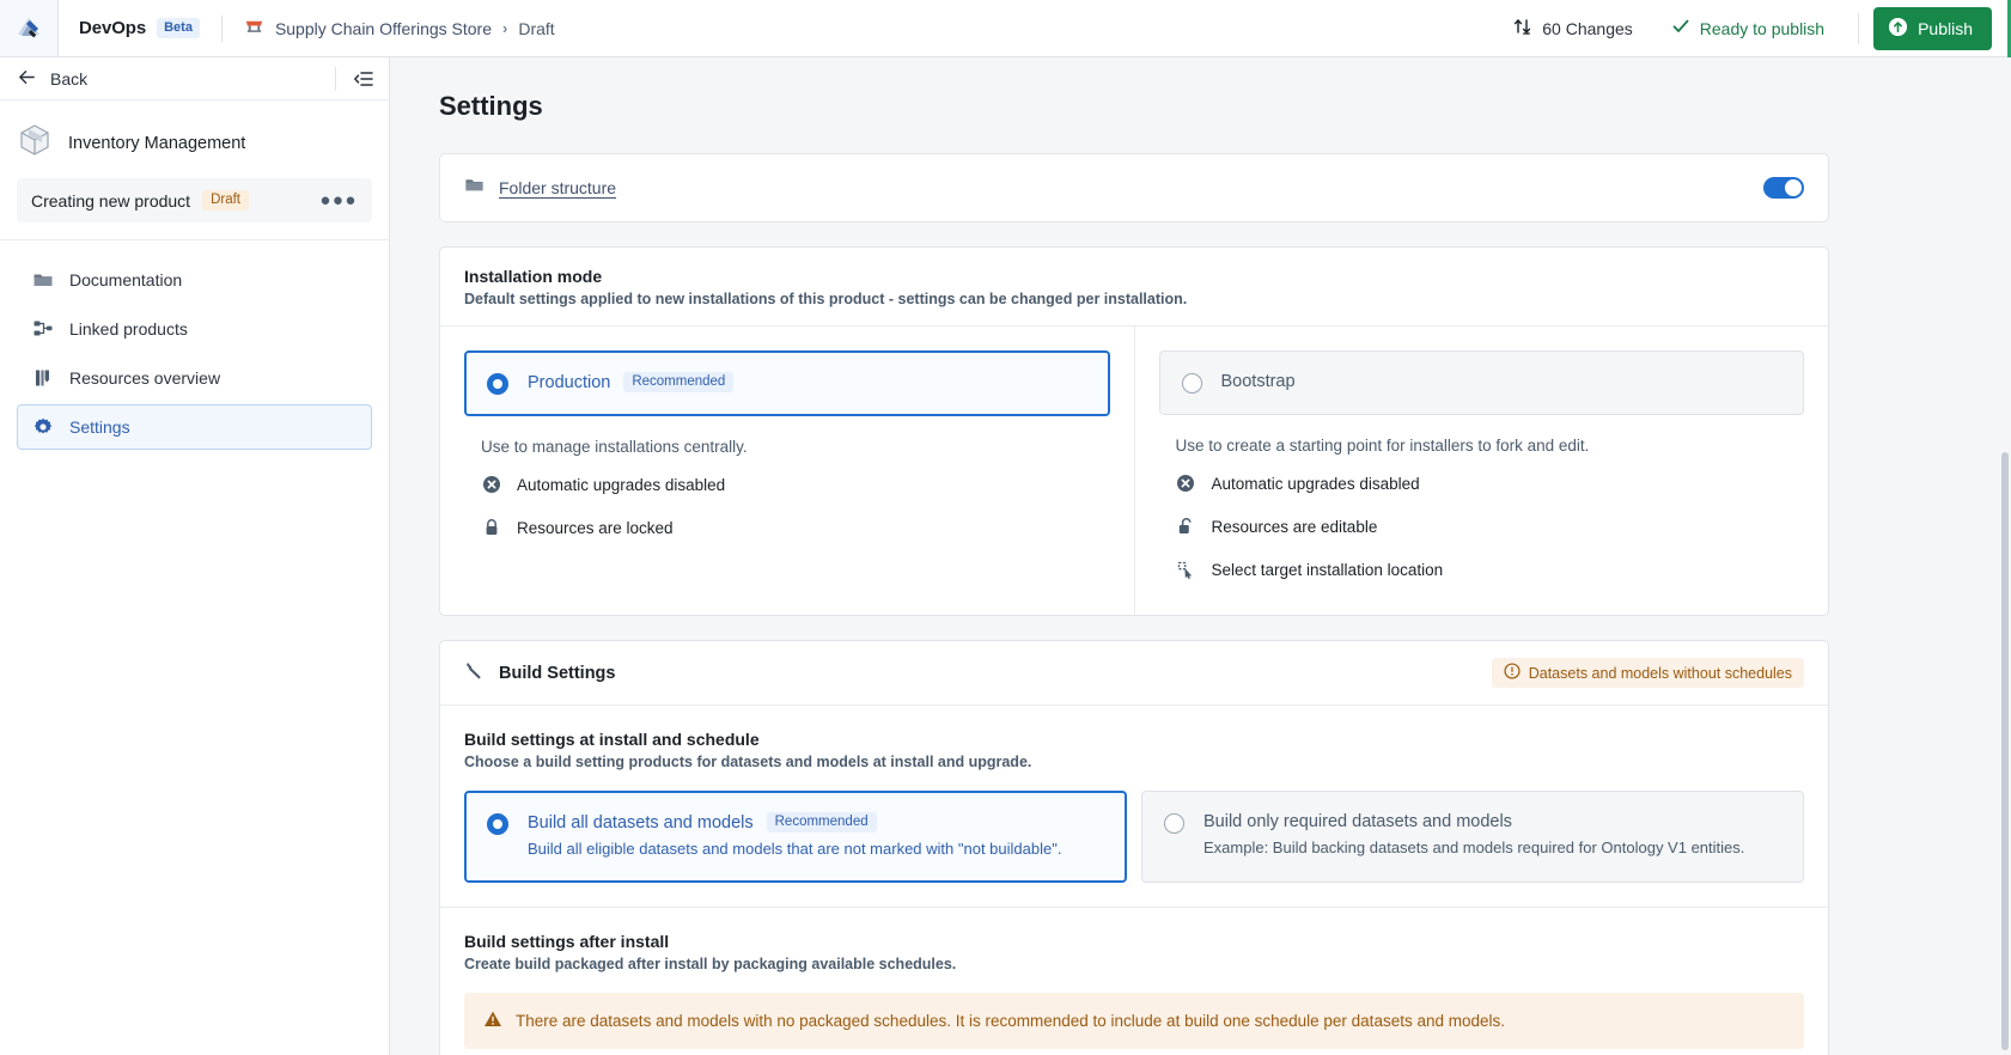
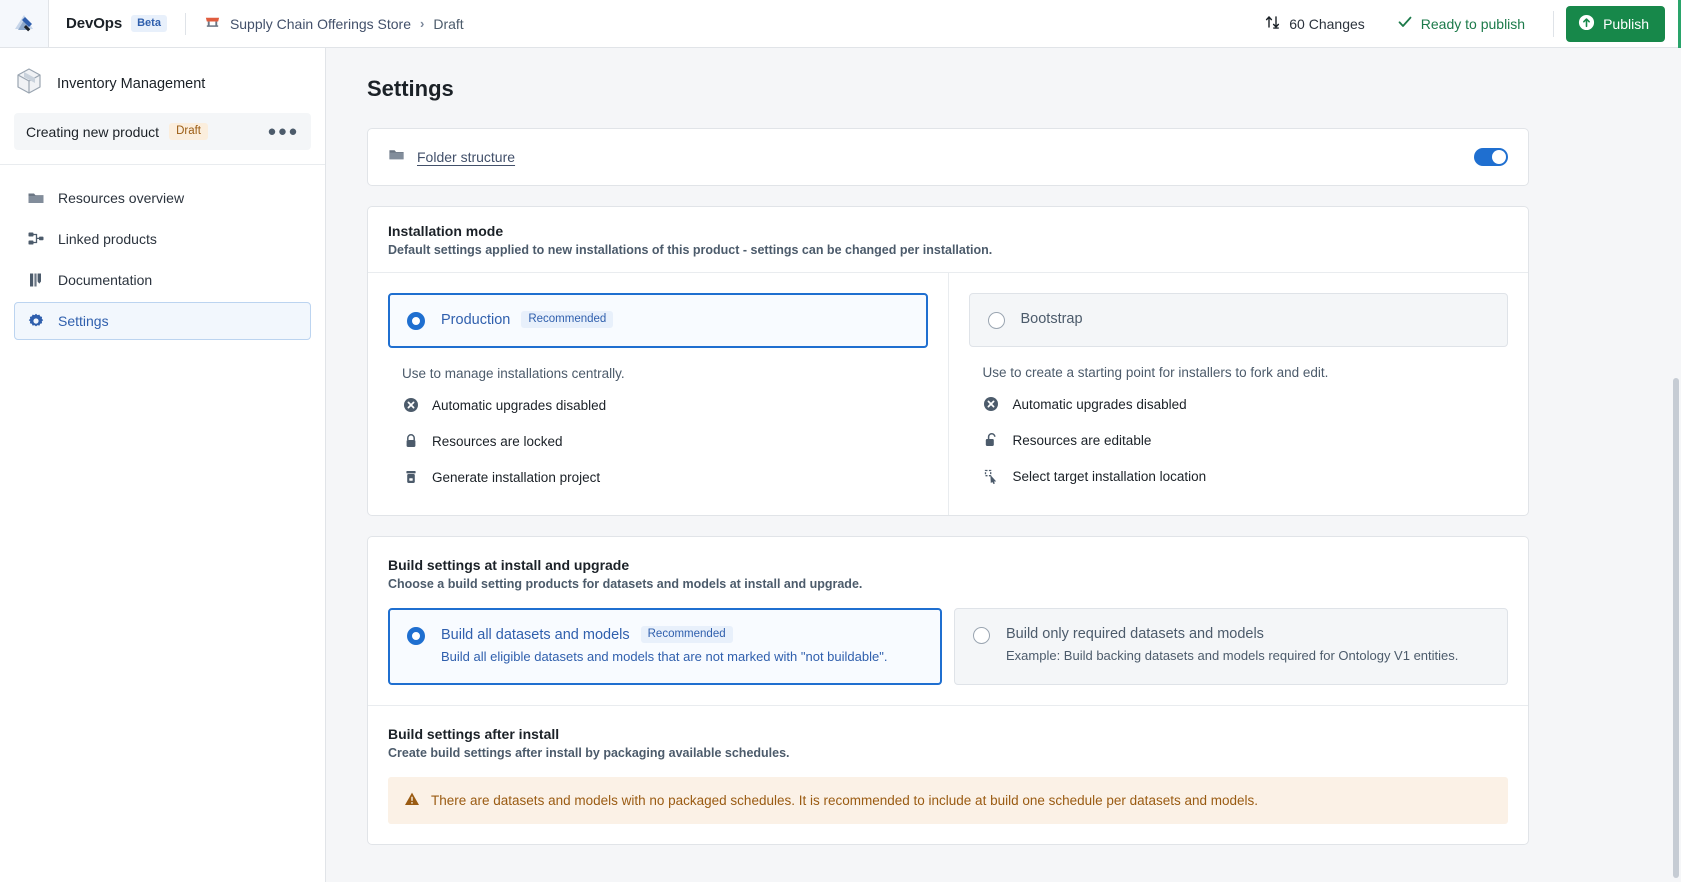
  DevOps
  Beta
  Supply Chain Offerings Store
  ›
  Draft
  60 Changes
  Ready to publish
  Publish
- Back
  Inventory Management
  Creating new product
  Draft
  ●●●
- Documentation
+ Resources overview
  Linked products
- Resources overview
+ Documentation
  Settings
  Settings
  Folder structure
  Installation mode
  Default settings applied to new installations of this product - settings can be changed per installation.
  Production
  Recommended
  Use to manage installations centrally.
  Automatic upgrades disabled
  Resources are locked
+ Generate installation project
  Bootstrap
  Use to create a starting point for installers to fork and edit.
  Automatic upgrades disabled
  Resources are editable
  Select target installation location
- Build Settings
- Datasets and models without schedules
- Build settings at install and schedule
+ Build settings at install and upgrade
  Choose a build setting products for datasets and models at install and upgrade.
  Build all datasets and models
  Recommended
  Build all eligible datasets and models that are not marked with "not buildable".
  Build only required datasets and models
  Example: Build backing datasets and models required for Ontology V1 entities.
  Build settings after install
- Create build packaged after install by packaging available schedules.
+ Create build settings after install by packaging available schedules.
  There are datasets and models with no packaged schedules. It is recommended to include at build one schedule per datasets and models.
